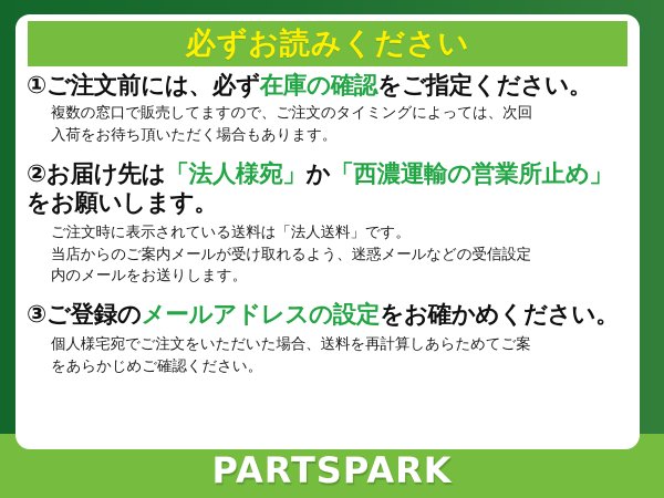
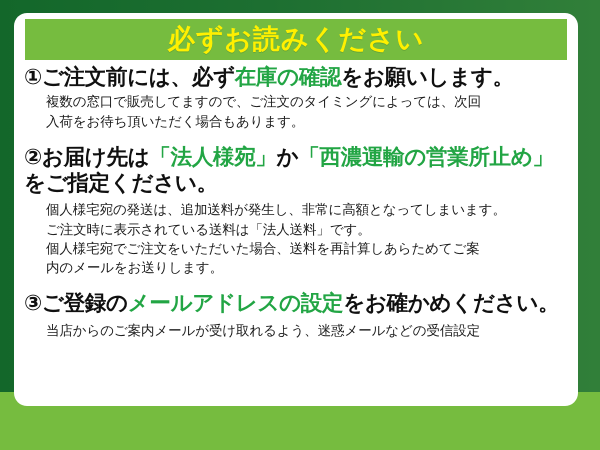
  必ずお読みください
- ①ご注文前には、必ず在庫の確認をご指定ください。
+ ①ご注文前には、必ず在庫の確認をお願いします。
  複数の窓口で販売してますので、ご注文のタイミングによっては、次回
  入荷をお待ち頂いただく場合もあります。
- ②お届け先は「法人様宛」か「西濃運輸の営業所止め」をお願いします。
+ ②お届け先は「法人様宛」か「西濃運輸の営業所止め」をご指定ください。
+ 個人様宅宛の発送は、追加送料が発生し、非常に高額となってしまいます。
  ご注文時に表示されている送料は「法人送料」です。
- 当店からのご案内メールが受け取れるよう、迷惑メールなどの受信設定
+ 個人様宅宛でご注文をいただいた場合、送料を再計算しあらためてご案
  内のメールをお送りします。
  ③ご登録のメールアドレスの設定をお確かめください。
- 個人様宅宛でご注文をいただいた場合、送料を再計算しあらためてご案
+ 当店からのご案内メールが受け取れるよう、迷惑メールなどの受信設定
- をあらかじめご確認ください。
- PARTSPARK
